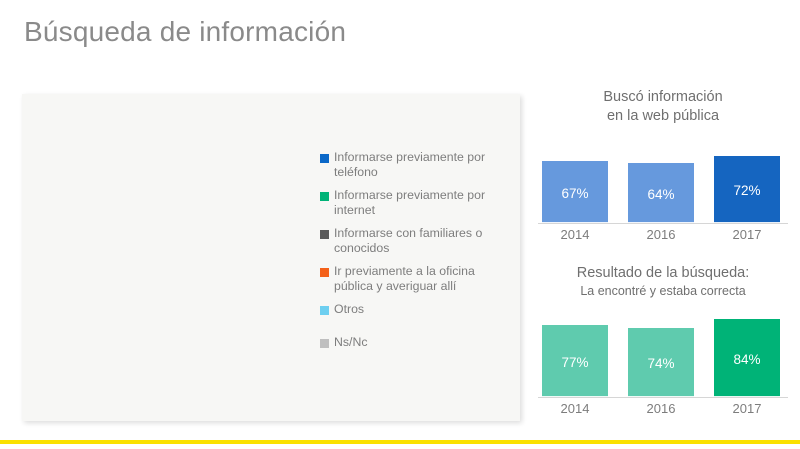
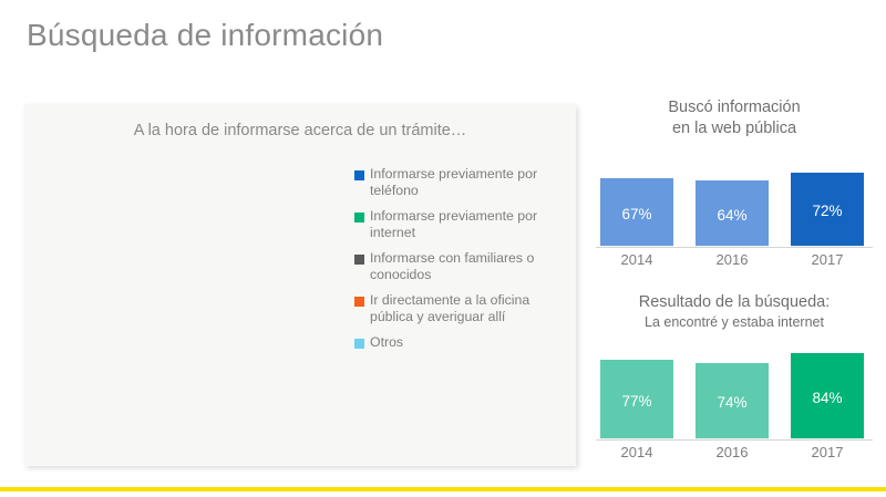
  Búsqueda de información
+ A la hora de informarse acerca de un trámite…
  Informarse previamente por teléfono
  Informarse previamente por internet
  Informarse con familiares o conocidos
- Ir previamente a la oficina pública y averiguar allí
+ Ir directamente a la oficina pública y averiguar allí
  Otros
- Ns/Nc
  Buscó información
  en la web pública
  67%
  64%
  72%
  2014
  2016
  2017
  Resultado de la búsqueda:
- La encontré y estaba correcta
+ La encontré y estaba internet
  77%
  74%
  84%
  2014
  2016
  2017
